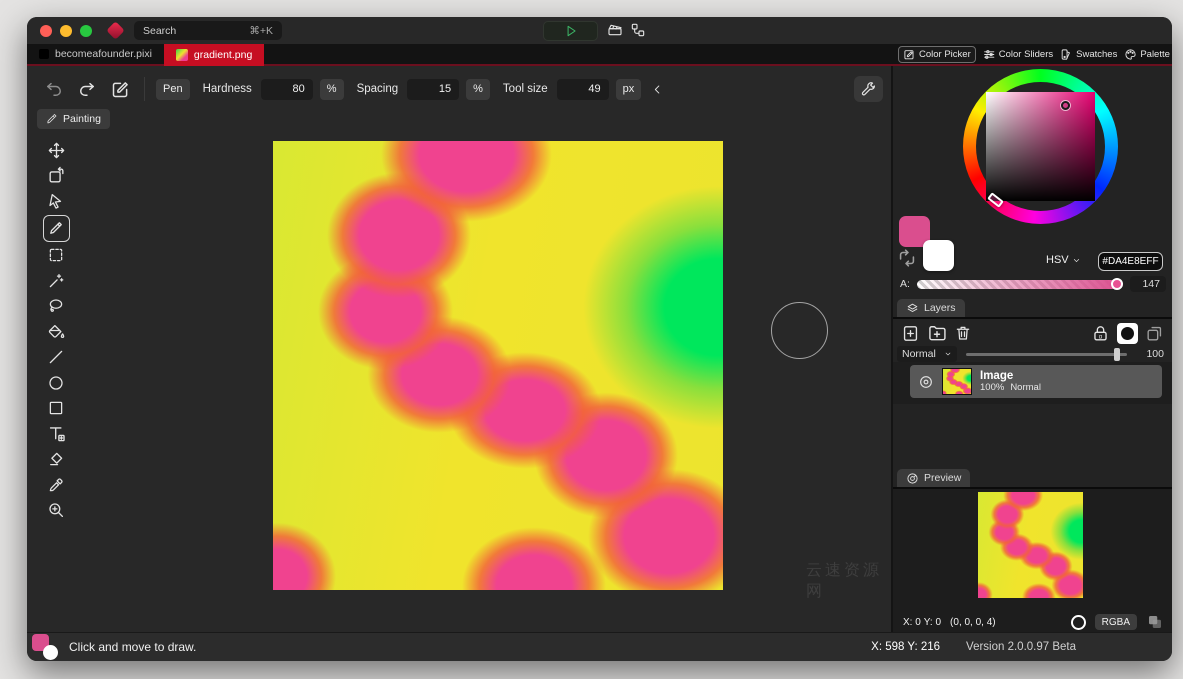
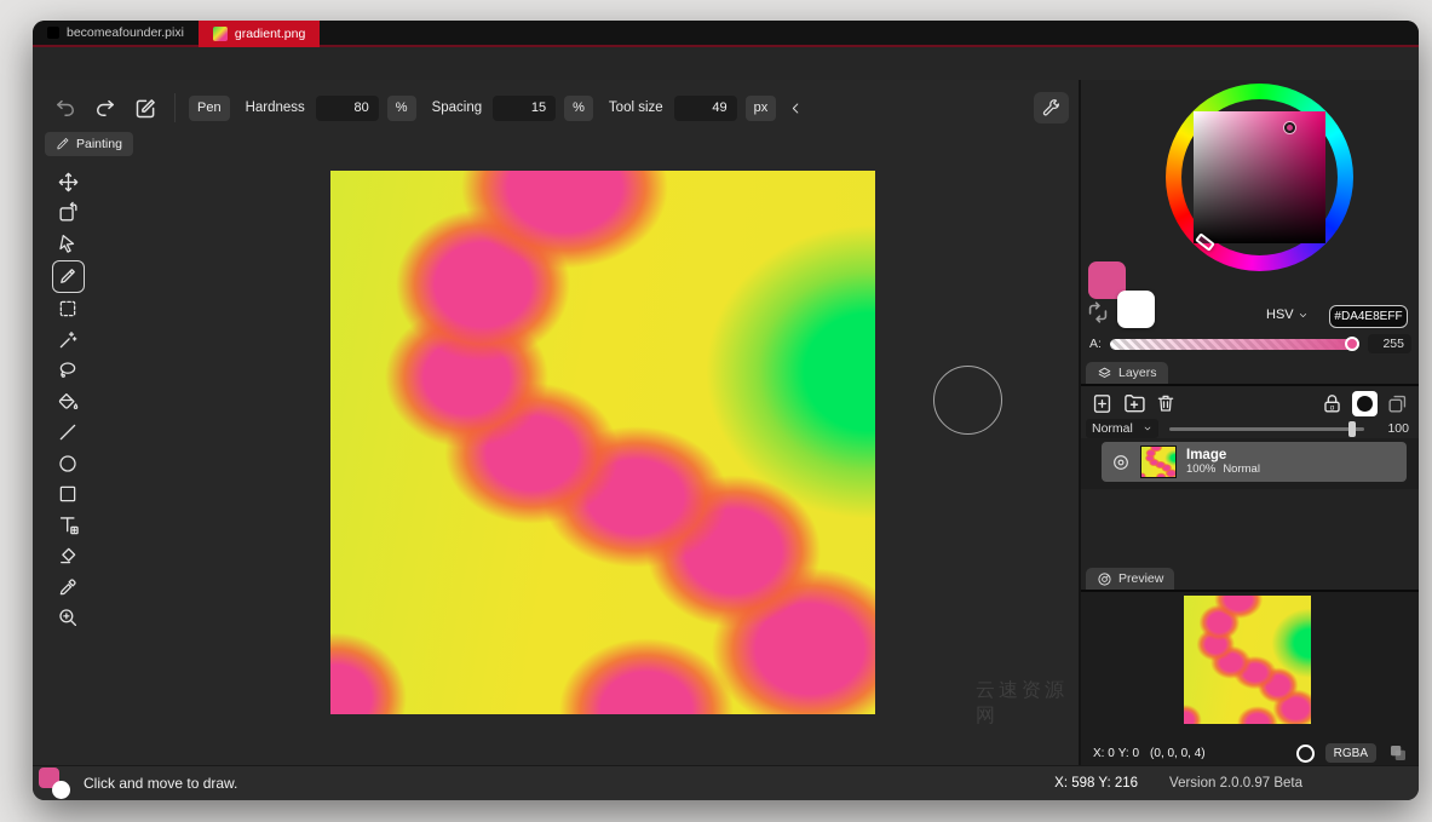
- Search
- ⌘+K
  becomeafounder.pixi
  gradient.png
- Color Picker
- Color Sliders
- Swatches
- Palette
  Pen
  Hardness
  80
  %
  Spacing
  15
  %
  Tool size
  49
  px
  Painting
  HSV
  #DA4E8EFF
  A:
- 147
+ 255
  Layers
  Normal
  100
  Image
  100%
  Normal
  Preview
  X: 0
  Y: 0
  (0, 0, 0, 4)
  RGBA
  Click and move to draw.
  X: 598 Y: 216
  Version 2.0.0.97 Beta
